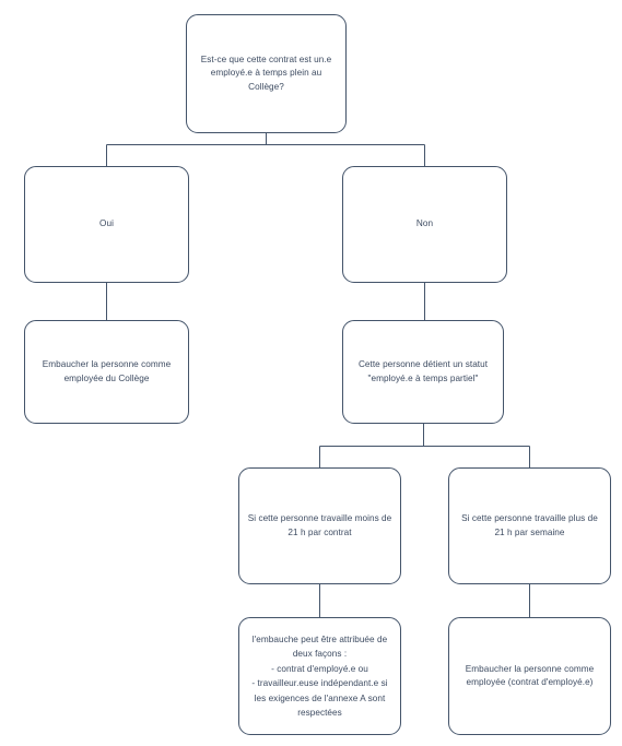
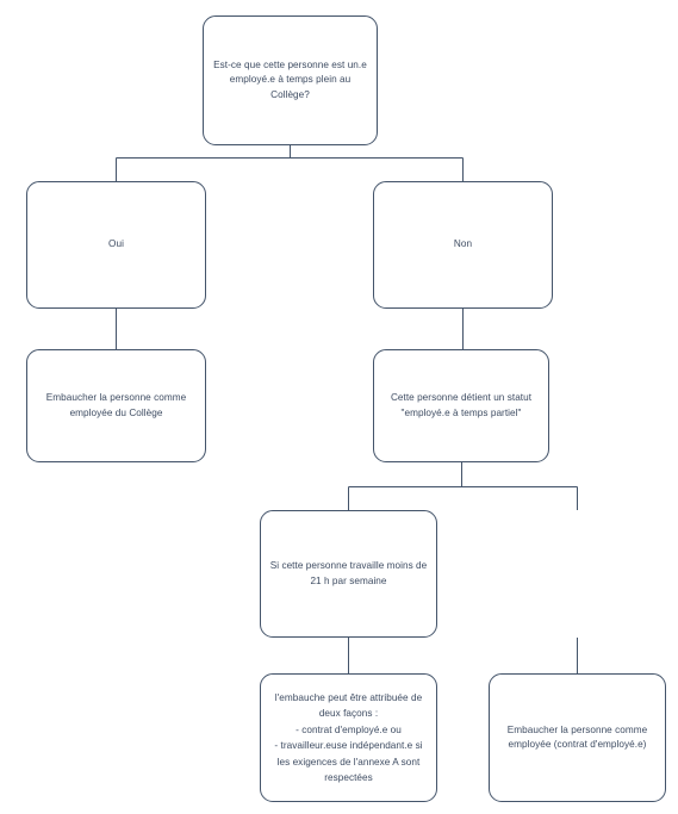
- Est-ce que cette contrat est un.e employé.e à temps plein au Collège?
+ Est-ce que cette personne est un.e employé.e à temps plein au Collège?
  Oui
  Non
  Embaucher la personne comme employée du Collège
  Cette personne détient un statut "employé.e à temps partiel"
- Si cette personne travaille moins de 21 h par contrat
+ Si cette personne travaille moins de 21 h par semaine
- Si cette personne travaille plus de 21 h par semaine
  l'embauche peut être attribuée de deux façons :
  - contrat d'employé.e ou
  - travailleur.euse indépendant.e si les exigences de l'annexe A sont respectées
  Embaucher la personne comme employée (contrat d'employé.e)
